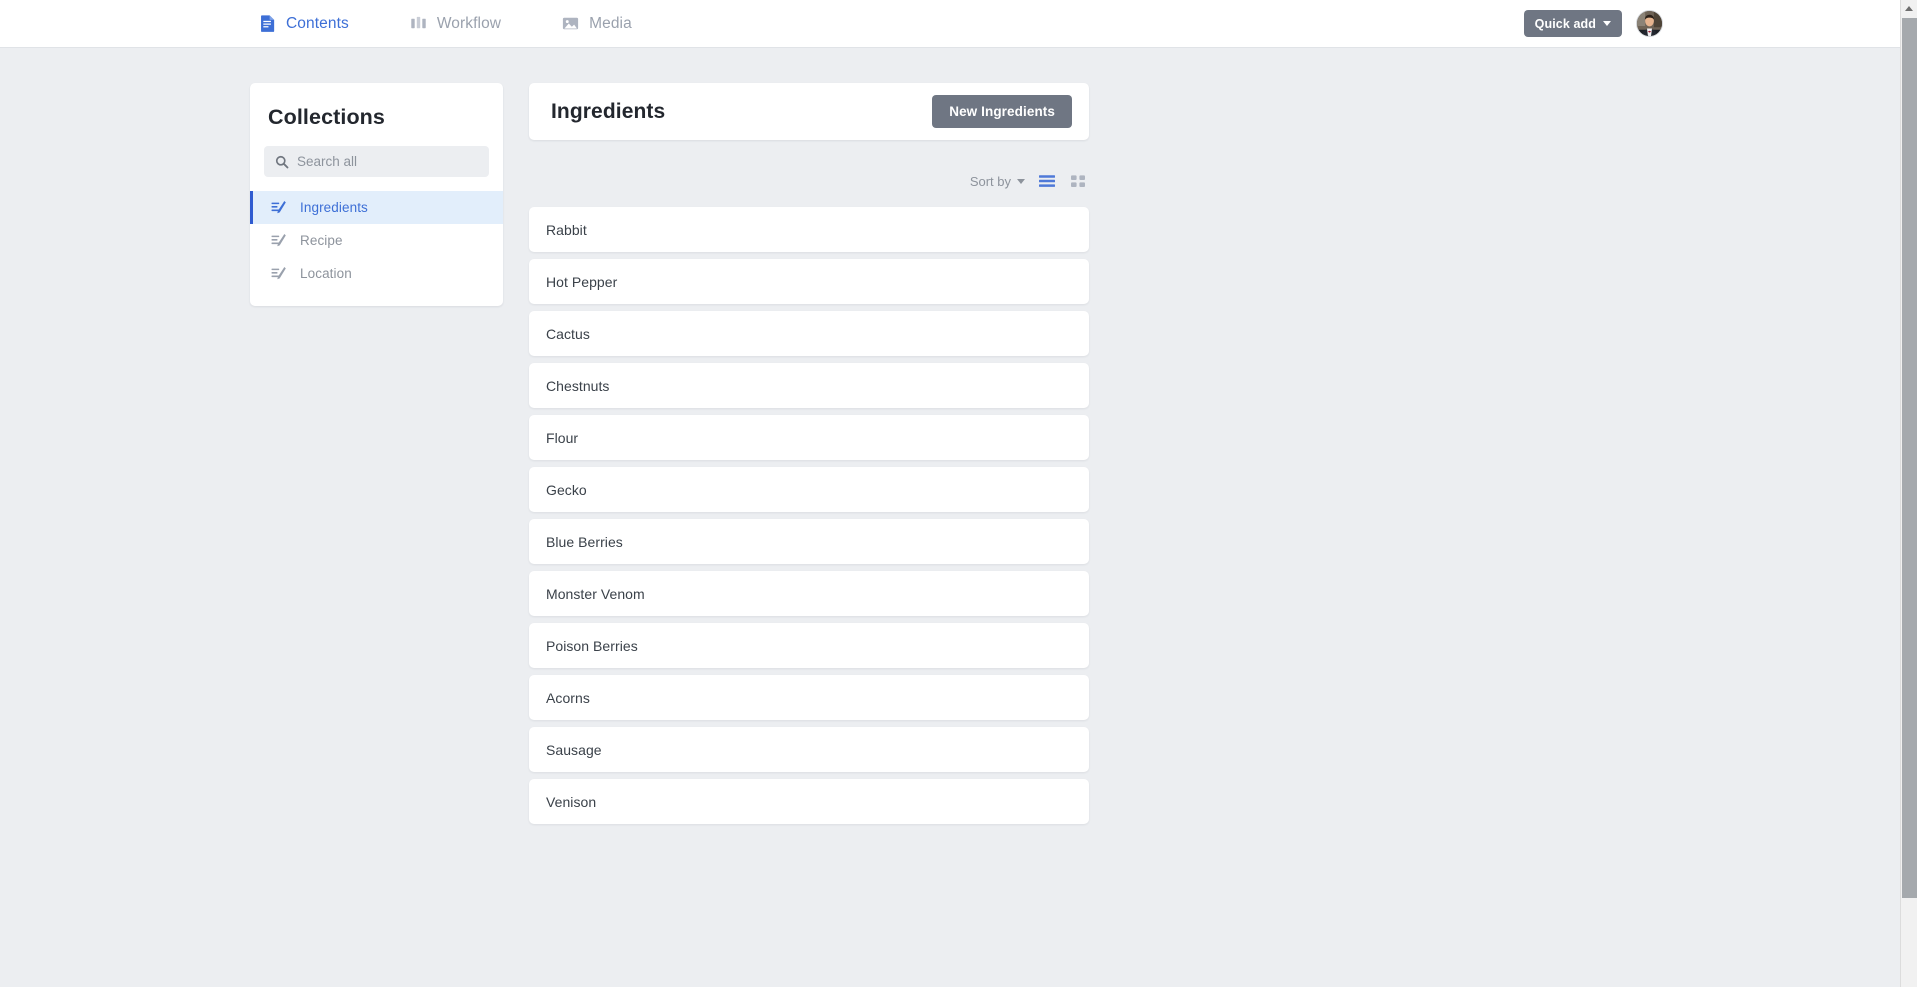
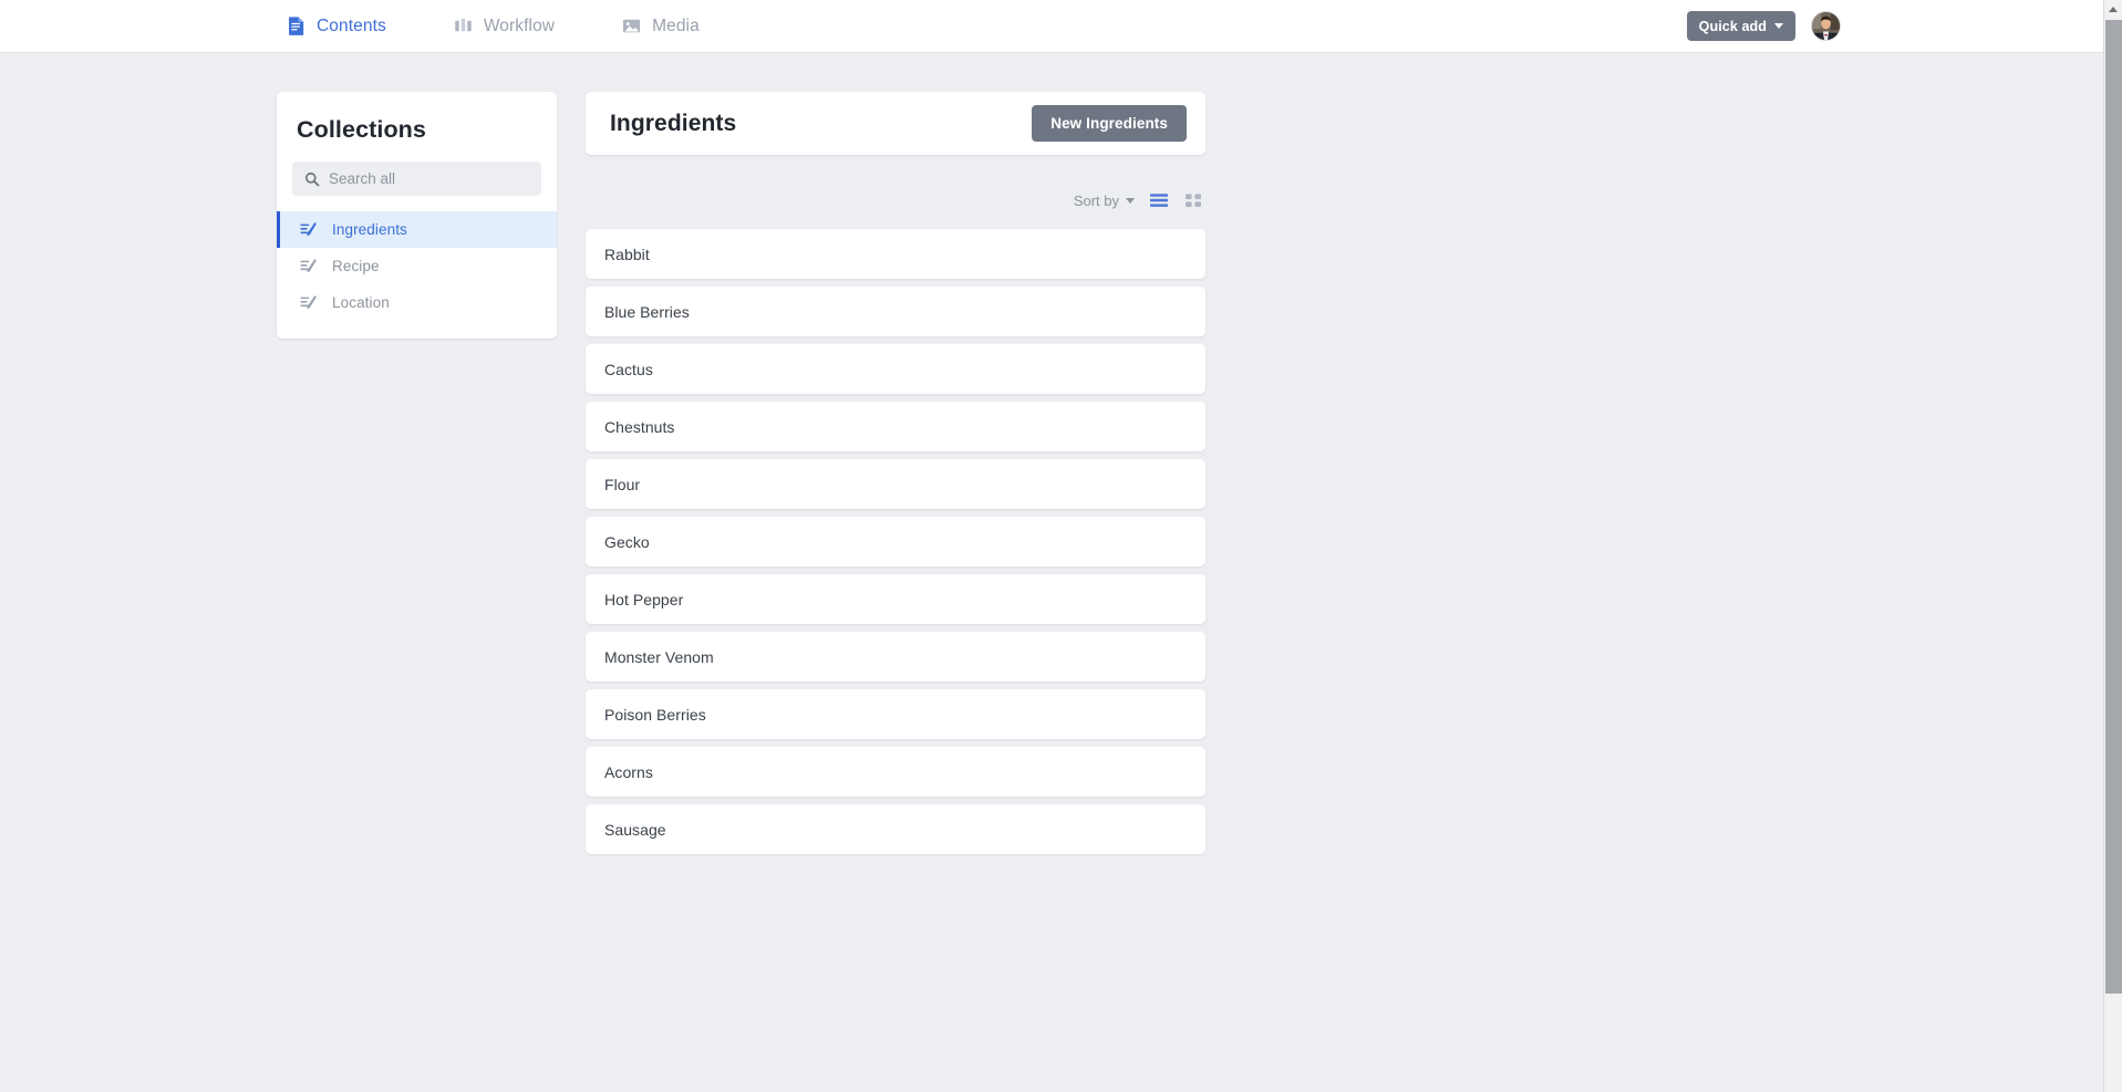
  Contents
  Workflow
  Media
  Quick add
  Collections
  Search all
  Ingredients
  Recipe
  Location
  Ingredients
  New Ingredients
  Sort by
  Rabbit
- Hot Pepper
+ Blue Berries
  Cactus
  Chestnuts
  Flour
  Gecko
- Blue Berries
+ Hot Pepper
  Monster Venom
  Poison Berries
  Acorns
  Sausage
- Venison
